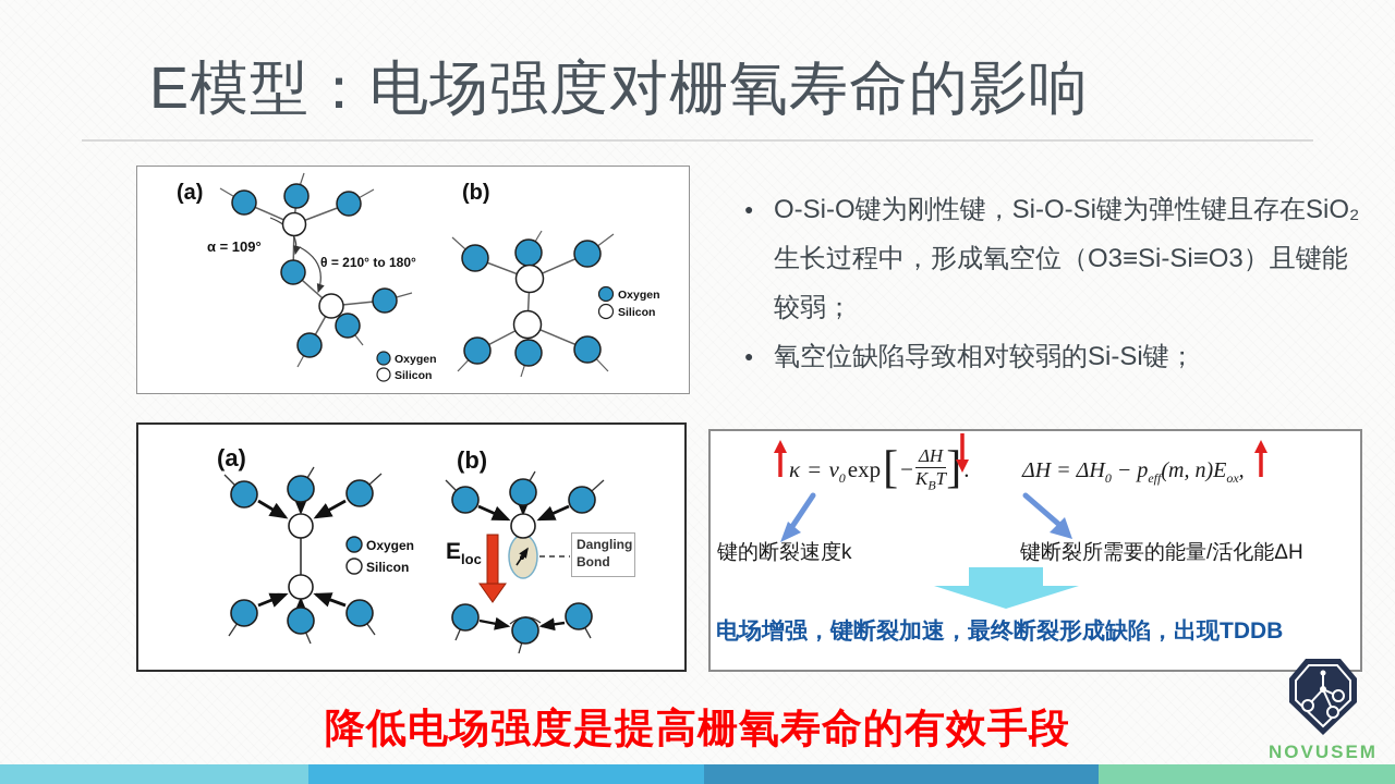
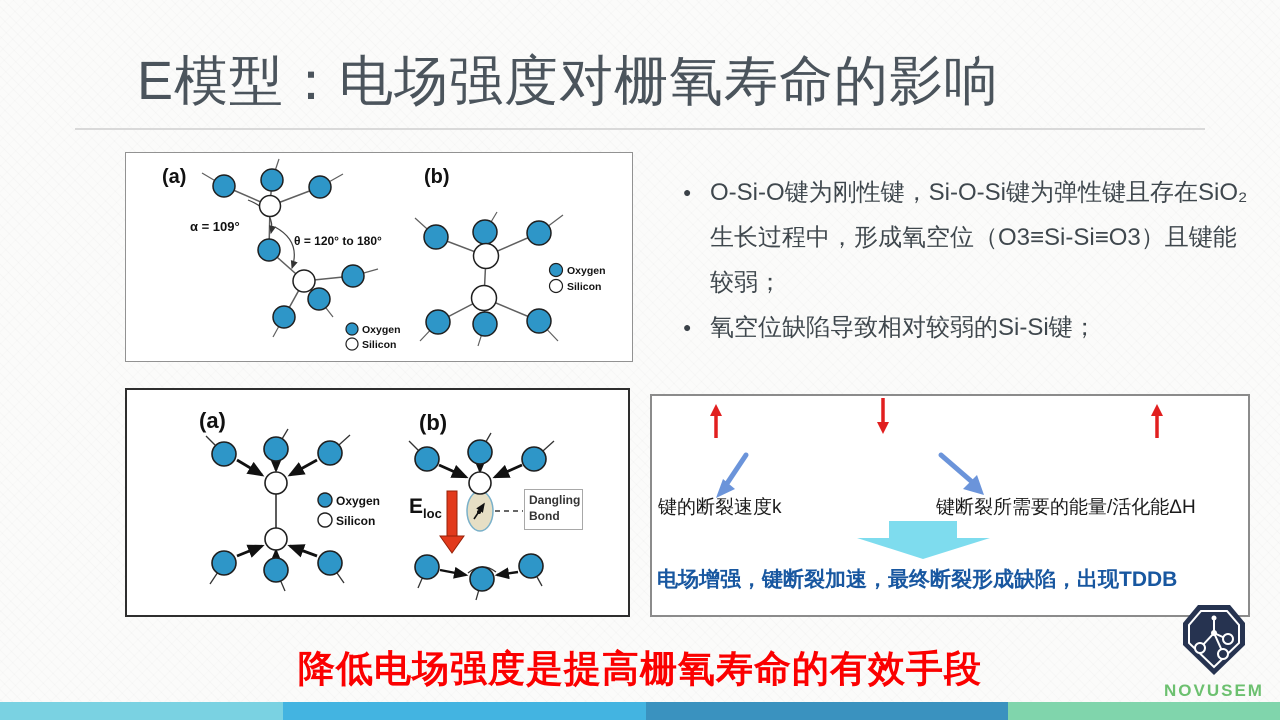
  E模型：电场强度对栅氧寿命的影响
  (a)
  α = 109°
- θ = 210° to 180°
+ θ = 120° to 180°
  Oxygen
  Silicon
  (b)
  Oxygen
  Silicon
  ●
  O-Si-O键为刚性键，Si-O-Si键为弹性键且存在SiO₂生长过程中，形成氧空位（O3≡Si-Si≡O3）且键能较弱；
  ●
  氧空位缺陷导致相对较弱的Si-Si键；
  (a)
  Oxygen
  Silicon
  (b)
  Eloc
  Dangling Bond
- κ = v0exp[−
- ΔH
- KBT
- ].
- ΔH = ΔH0 − peff(m, n)Eox,
  键的断裂速度k
  键断裂所需要的能量/活化能ΔH
  电场增强，键断裂加速，最终断裂形成缺陷，出现TDDB
  降低电场强度是提高栅氧寿命的有效手段
  NOVUSEM
